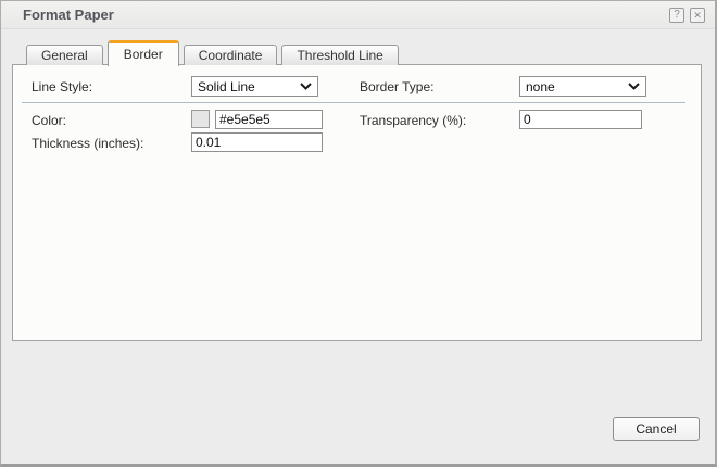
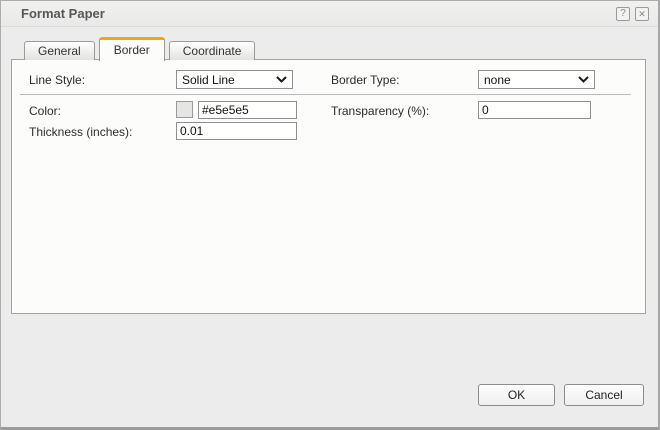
  Format Paper
  ?
  ✕
  General
  Border
  Coordinate
- Threshold Line
  Line Style:
  Solid Line
  Border Type:
  none
  Color:
  #e5e5e5
  Transparency (%):
  0
  Thickness (inches):
  0.01
+ OK
  Cancel
